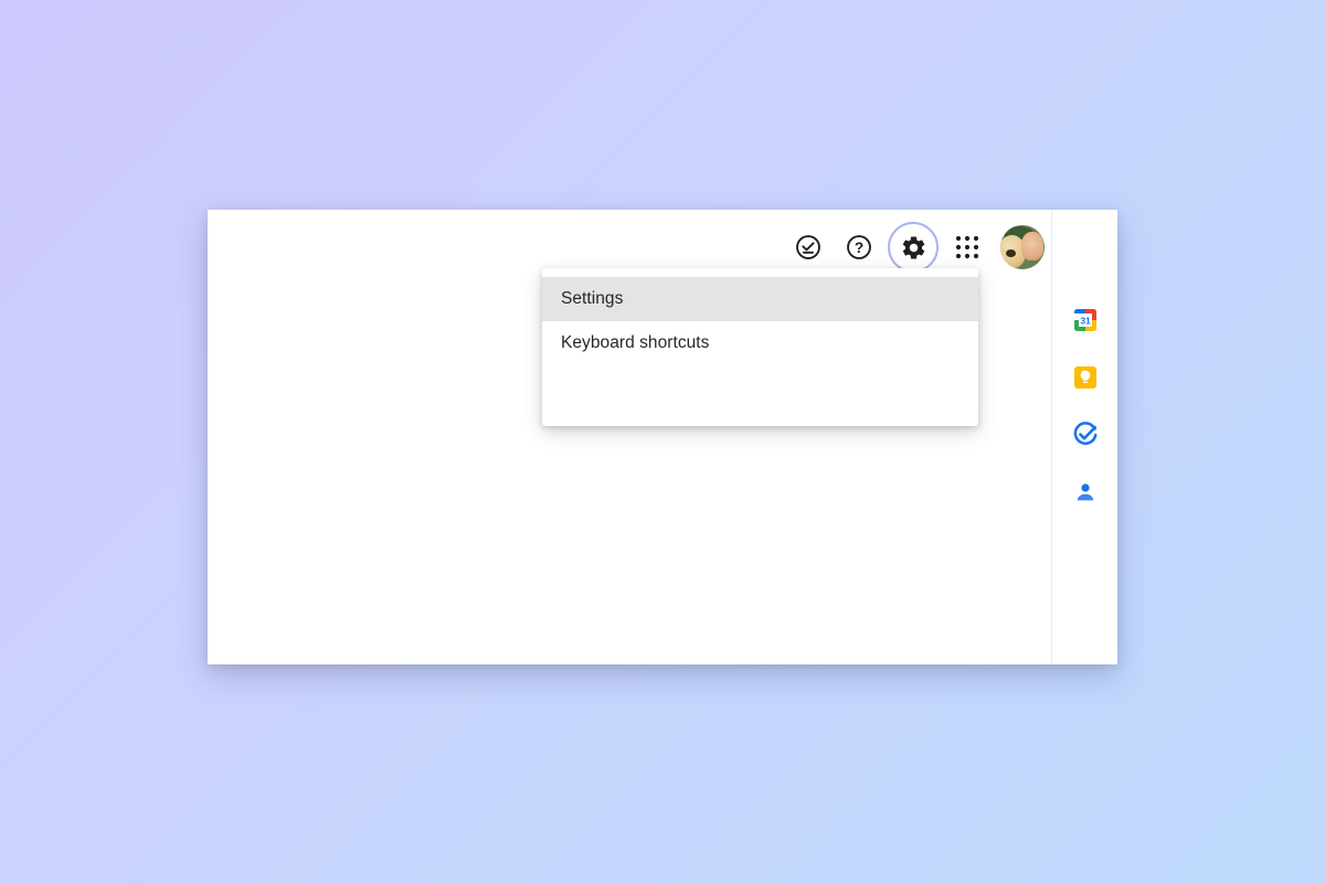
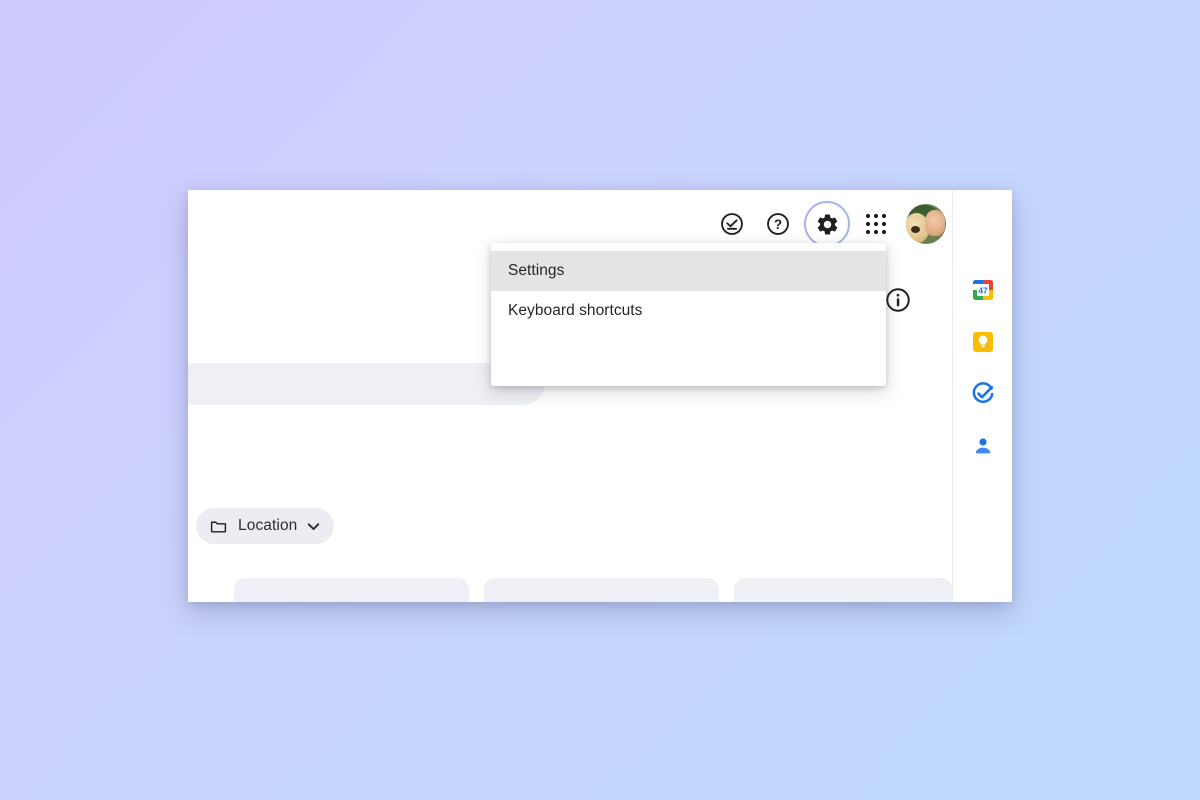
  ?
+ Location
- 31
+ 47
  Settings
  Keyboard shortcuts
